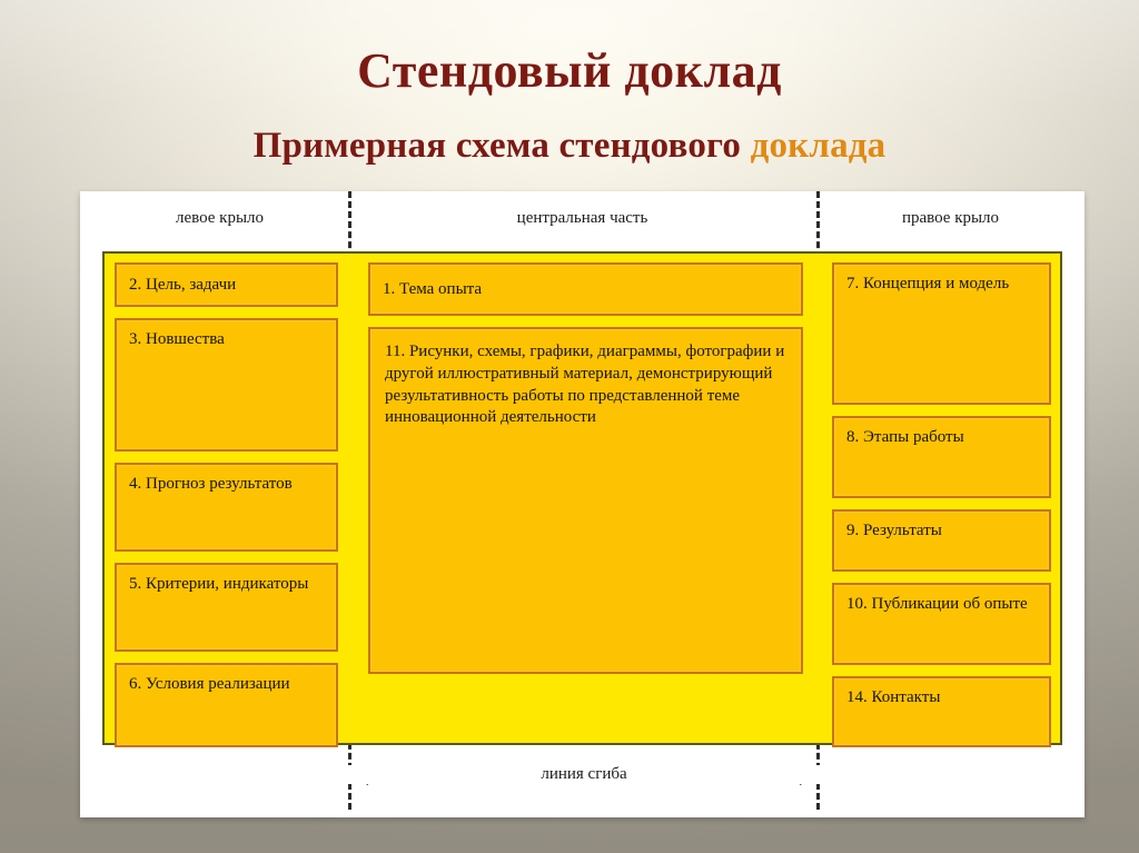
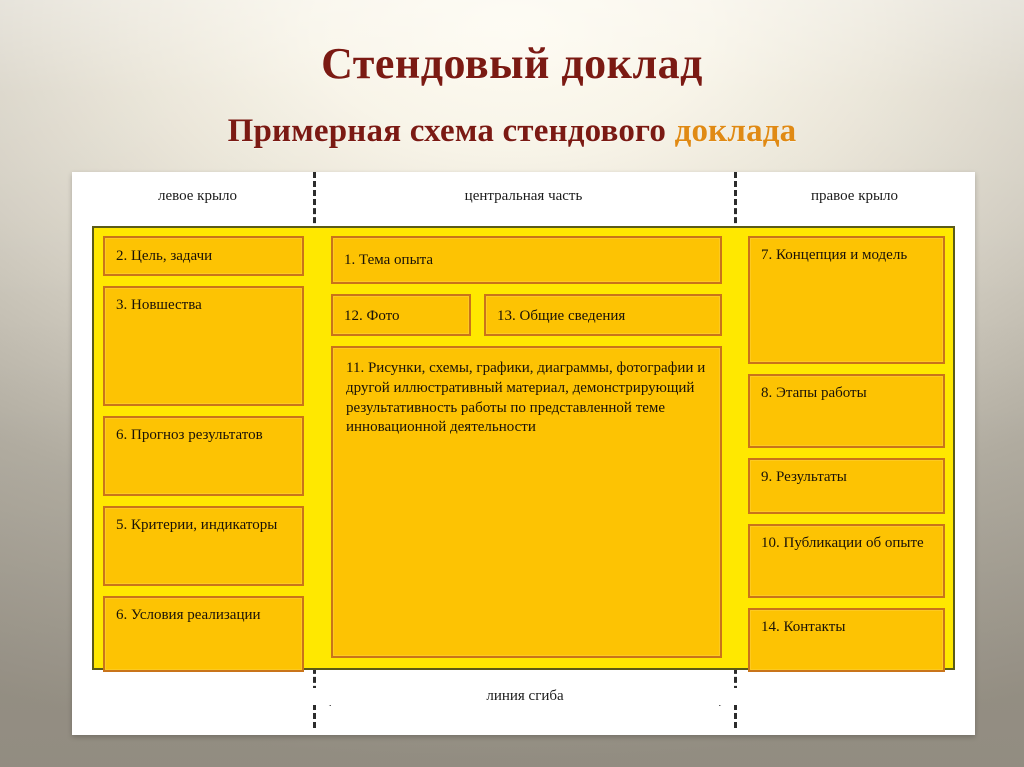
  Стендовый доклад
  Примерная схема стендового доклада
  левое крыло
  центральная часть
  правое крыло
  2. Цель, задачи
  3. Новшества
- 4. Прогноз результатов
+ 6. Прогноз результатов
  5. Критерии, индикаторы
  6. Условия реализации
  1. Тема опыта
+ 12. Фото
+ 13. Общие сведения
  11. Рисунки, схемы, графики, диаграммы, фотографии и другой иллюстративный материал, демонстрирующий результативность работы по представленной теме инновационной деятельности
  7. Концепция и модель
  8. Этапы работы
  9. Результаты
  10. Публикации об опыте
  14. Контакты
  линия сгиба
